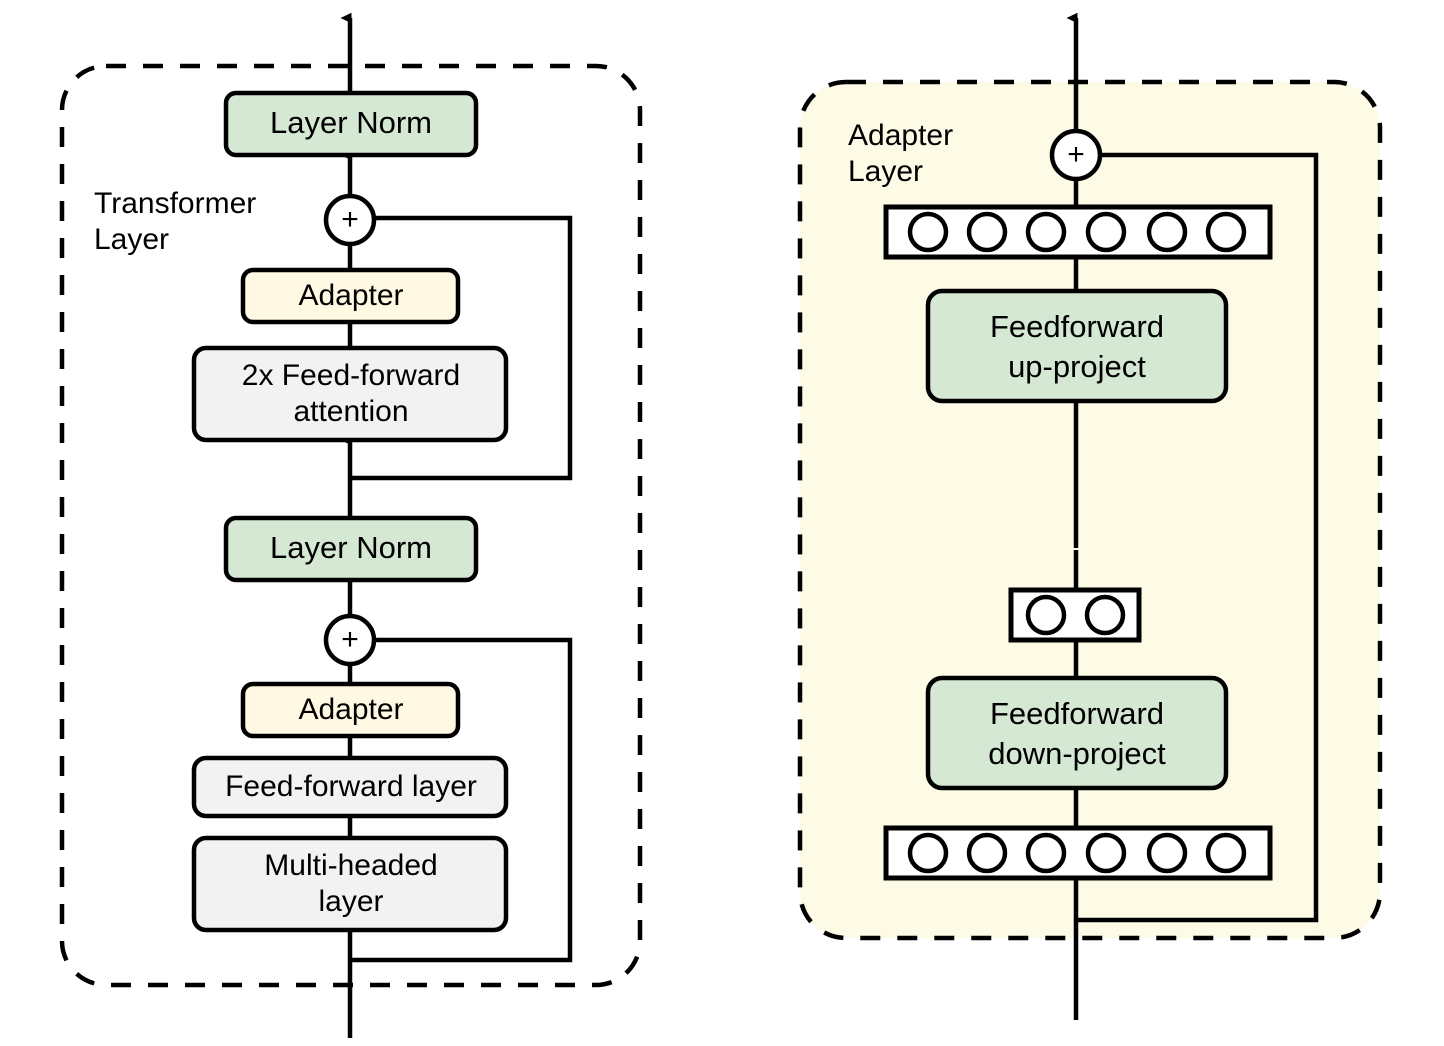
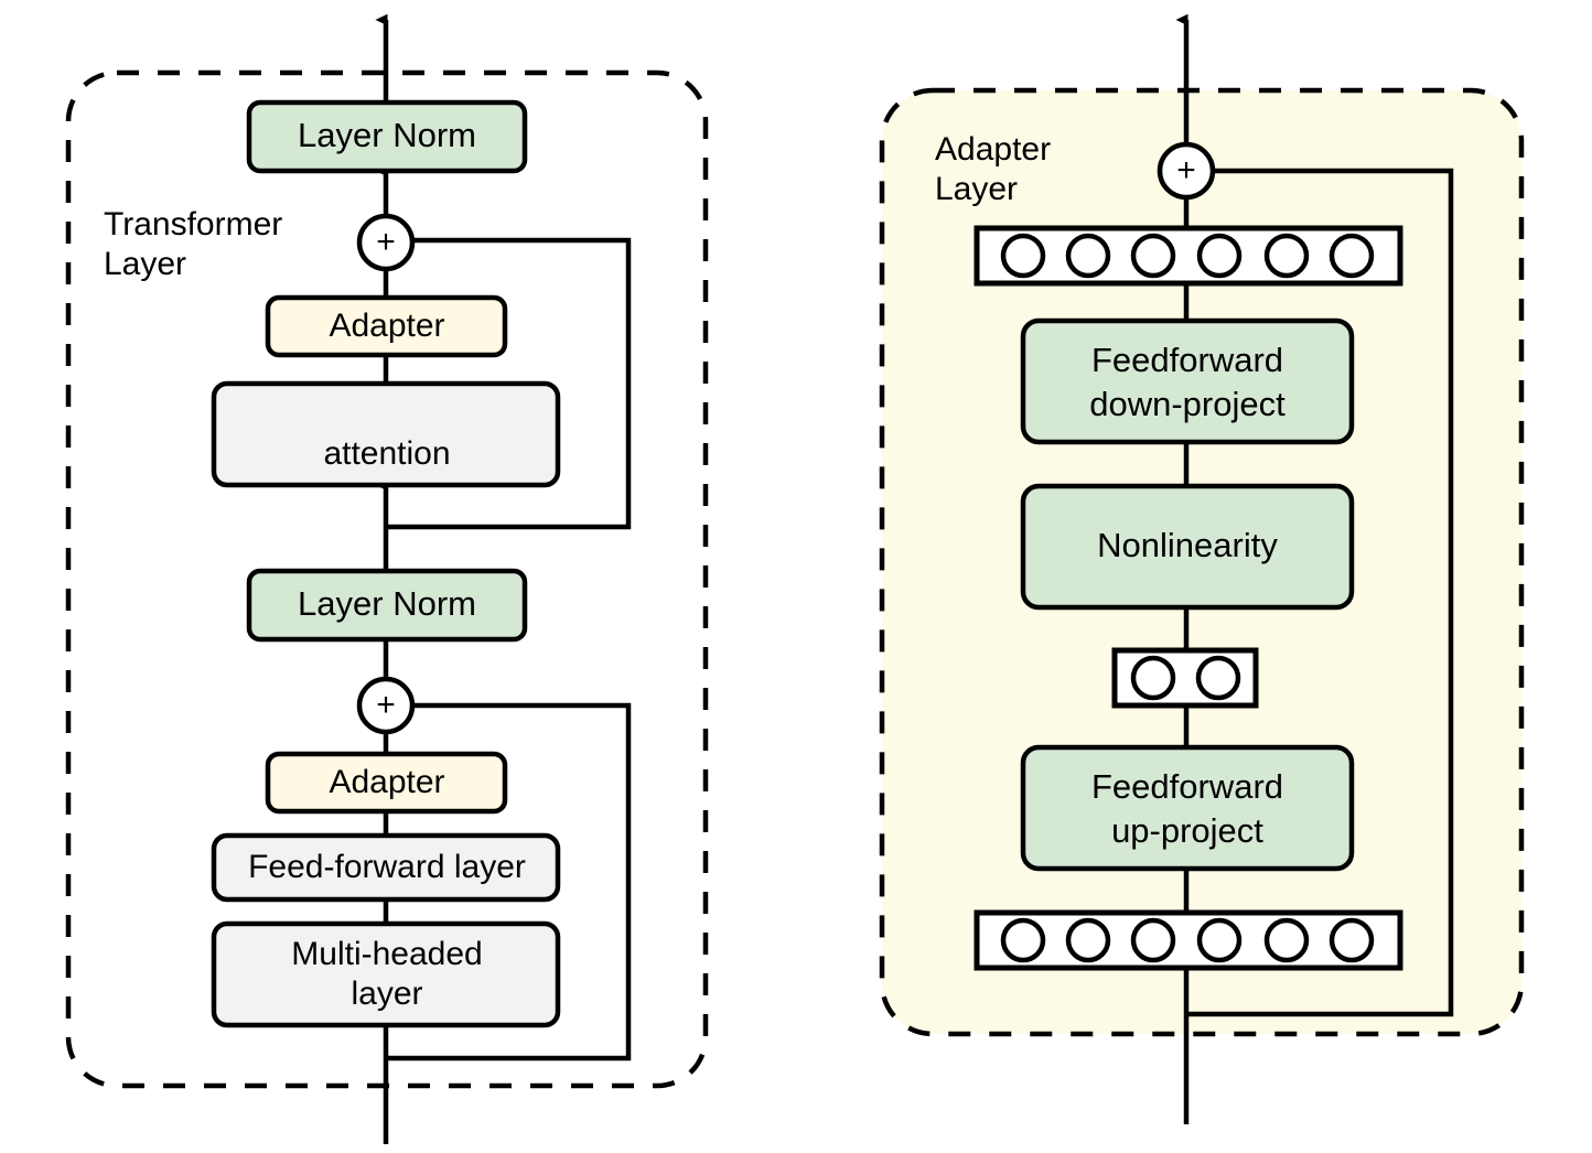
  Transformer
  Layer
  Layer Norm
  +
  Adapter
- 2x Feed-forward
  attention
  Layer Norm
  +
  Adapter
  Feed-forward layer
  Multi-headed
  layer
  Adapter
  Layer
  +
  Feedforward
- up-project
+ down-project
+ Nonlinearity
  Feedforward
- down-project
+ up-project
